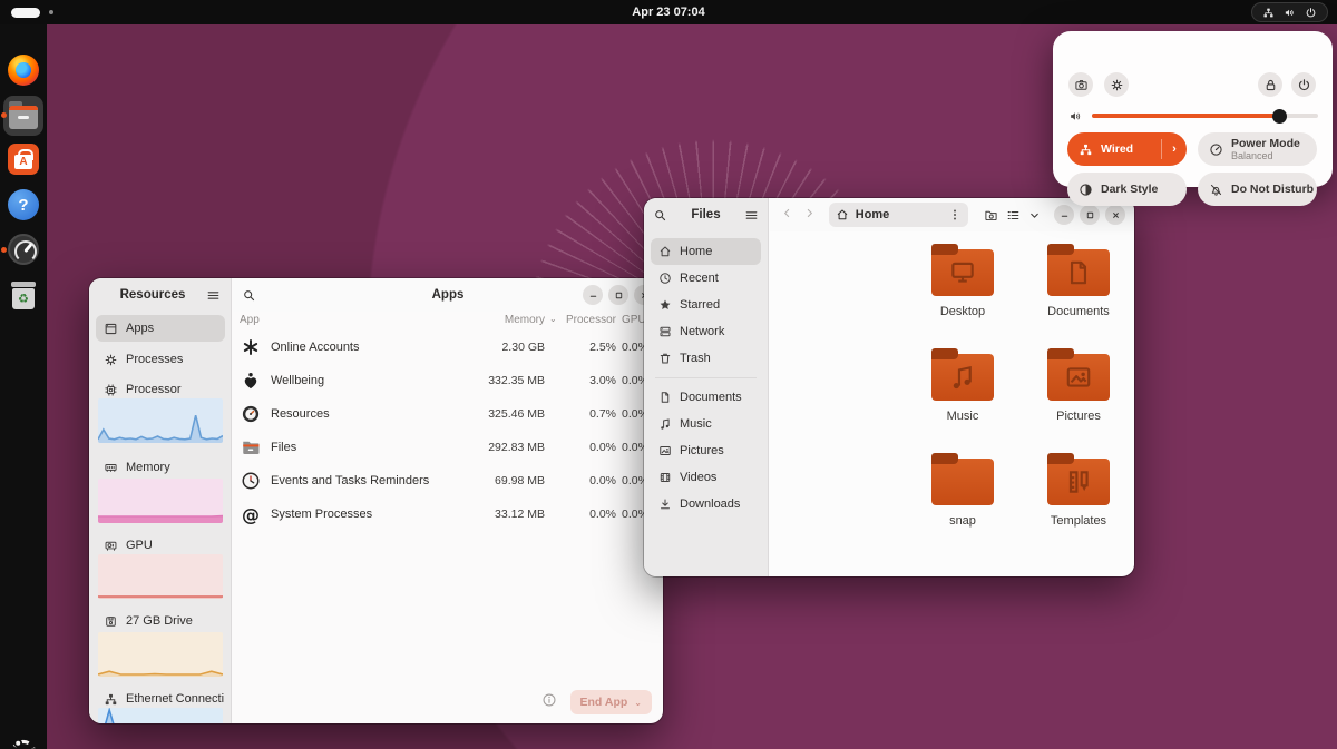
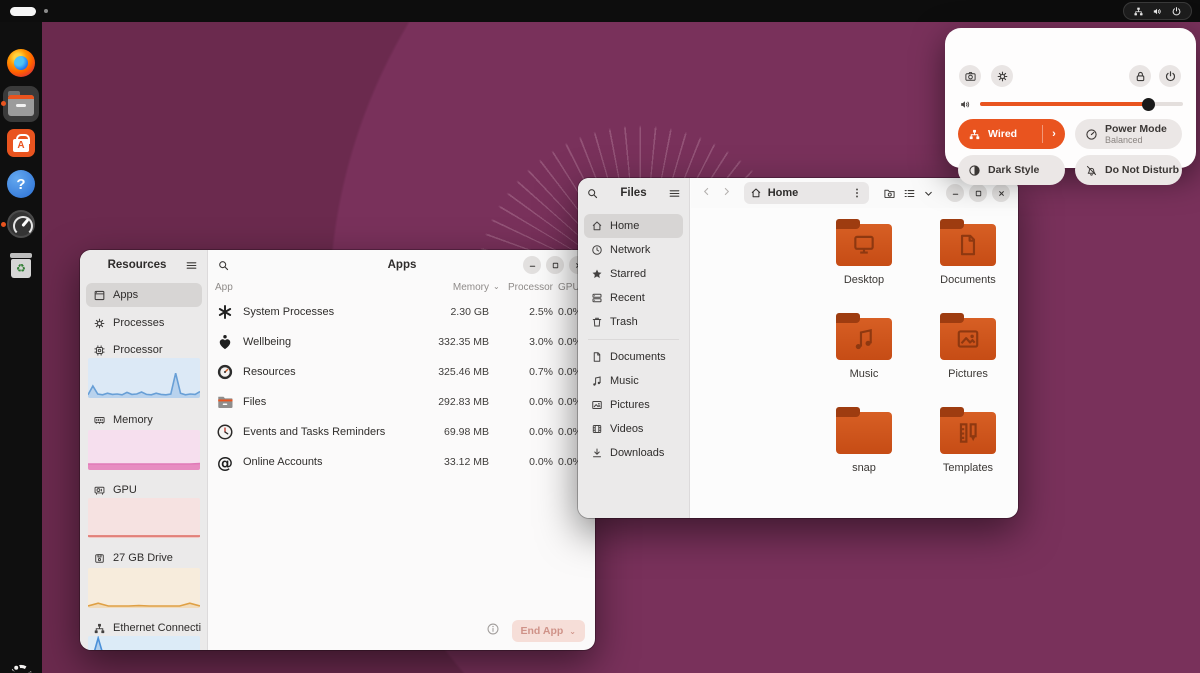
- Apr 23 07:04
  A
  ?
  ♻
  Resources
  Apps
  Processes
  Processor
  Memory
  GPU
  27 GB Drive
  Ethernet Connecti
  Apps
  App
  Memory
  ⌄
  Processor
  GPU
- Online Accounts
+ System Processes
  2.30 GB
  2.5%
  0.0
  Wellbeing
  332.35 MB
  3.0%
  0.0
  Resources
  325.46 MB
  0.7%
  0.0
  Files
  292.83 MB
  0.0%
  0.0
  Events and Tasks Reminders
  69.98 MB
  0.0%
  0.0
  @
- System Processes
+ Online Accounts
  33.12 MB
  0.0%
  0.0
  End App
  ⌄
  Files
  Home
- Recent
+ Network
  Starred
- Network
+ Recent
  Trash
  Documents
  Music
  Pictures
  Videos
  Downloads
  Home
  Desktop
  Documents
  Music
  Pictures
  snap
  Templates
  Wired
  ›
  Power Mode
  Balanced
  Dark Style
  Do Not Disturb
